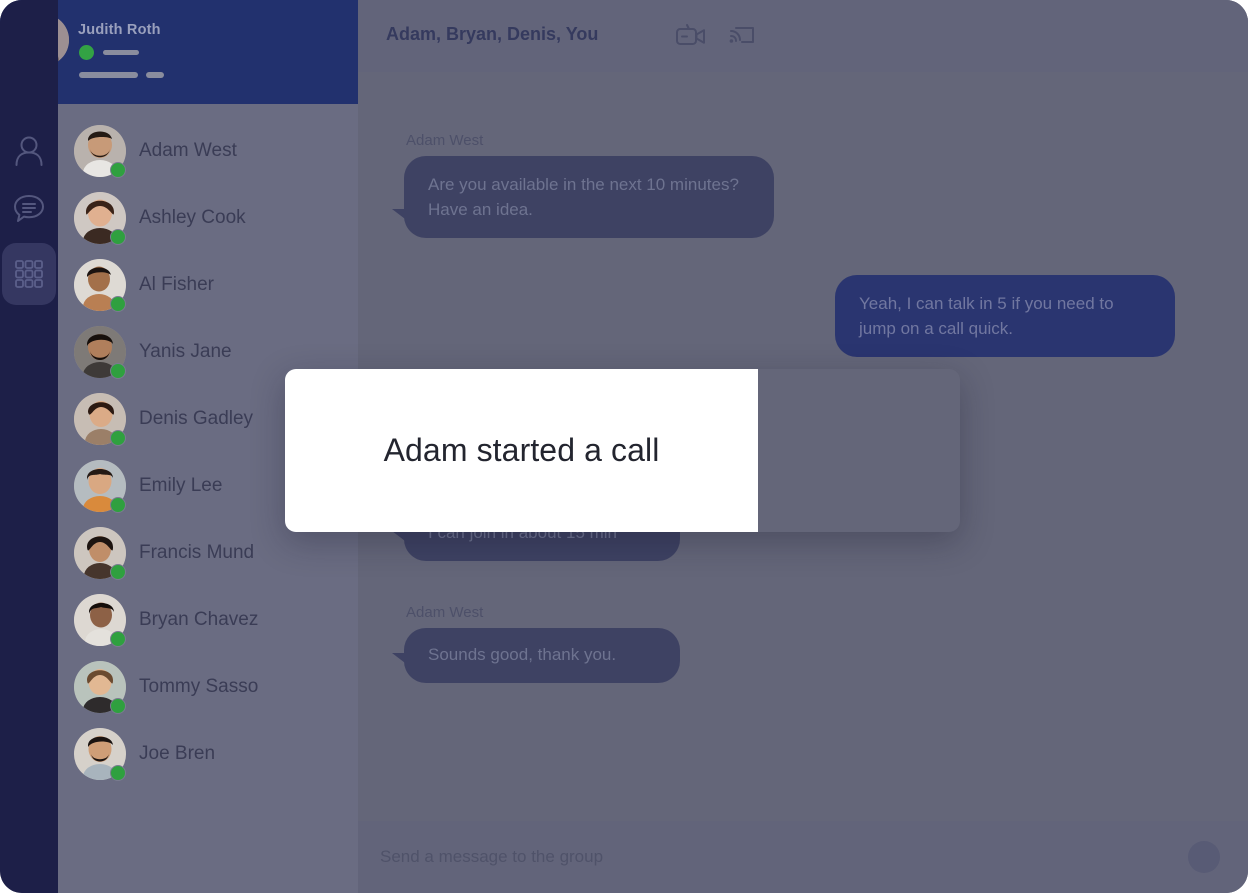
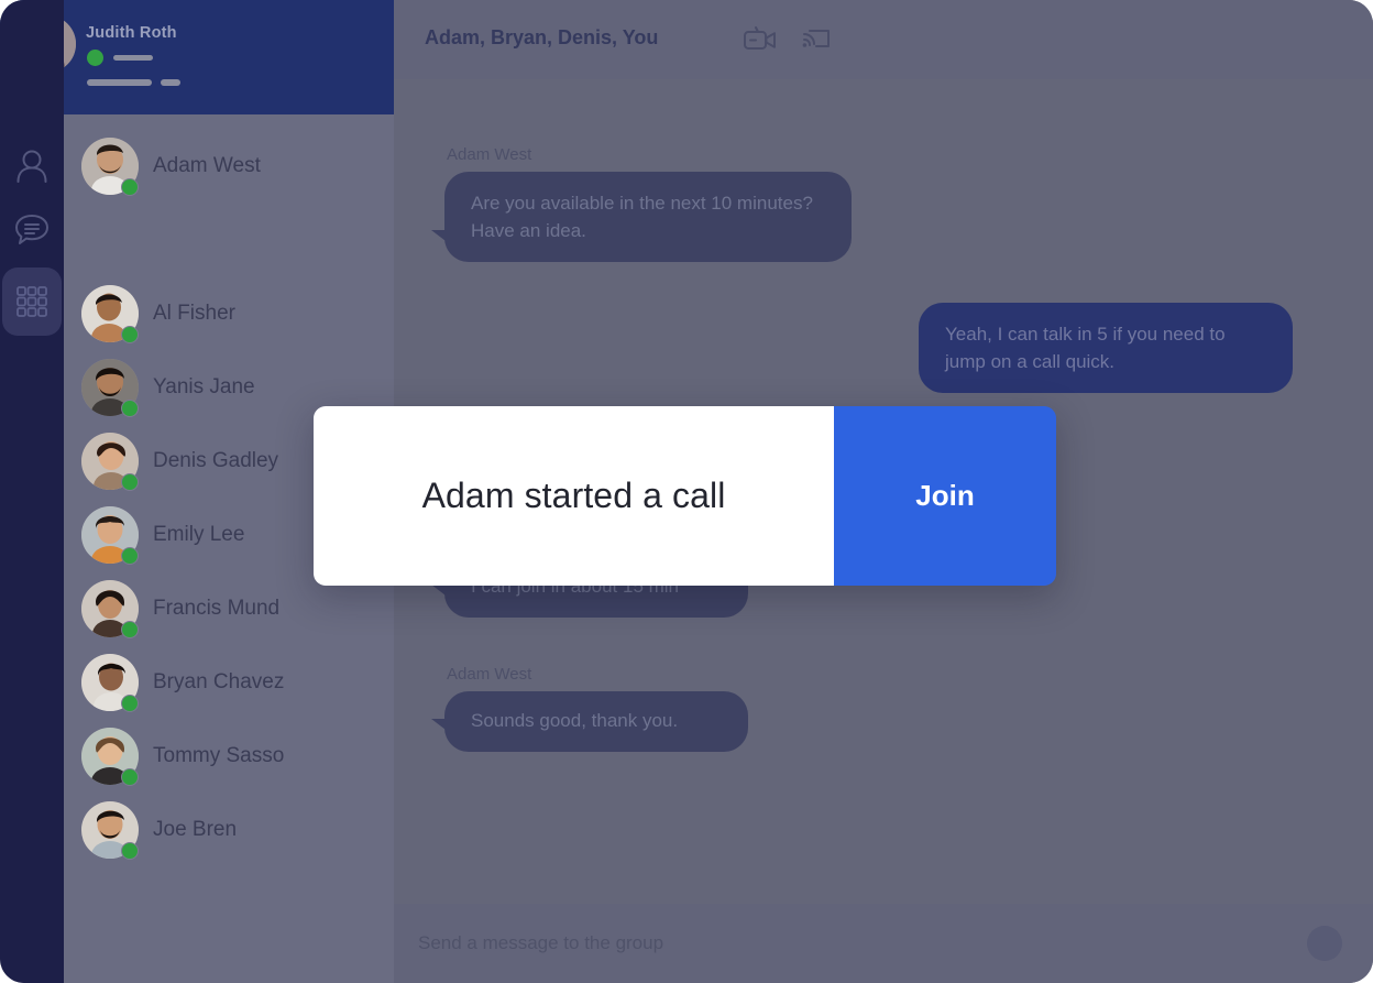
  Judith Roth
  Adam West
- Ashley Cook
  Al Fisher
  Yanis Jane
  Denis Gadley
  Emily Lee
  Francis Mund
  Bryan Chavez
  Tommy Sasso
  Joe Bren
  Adam, Bryan, Denis, You
  Are you available in the next 10 minutes? Have an idea.
  Yeah, I can talk in 5 if you need to jump on a call quick.
  I can join in about 15 min
  Sounds good, thank you.
  Adam started a call
+ Join
